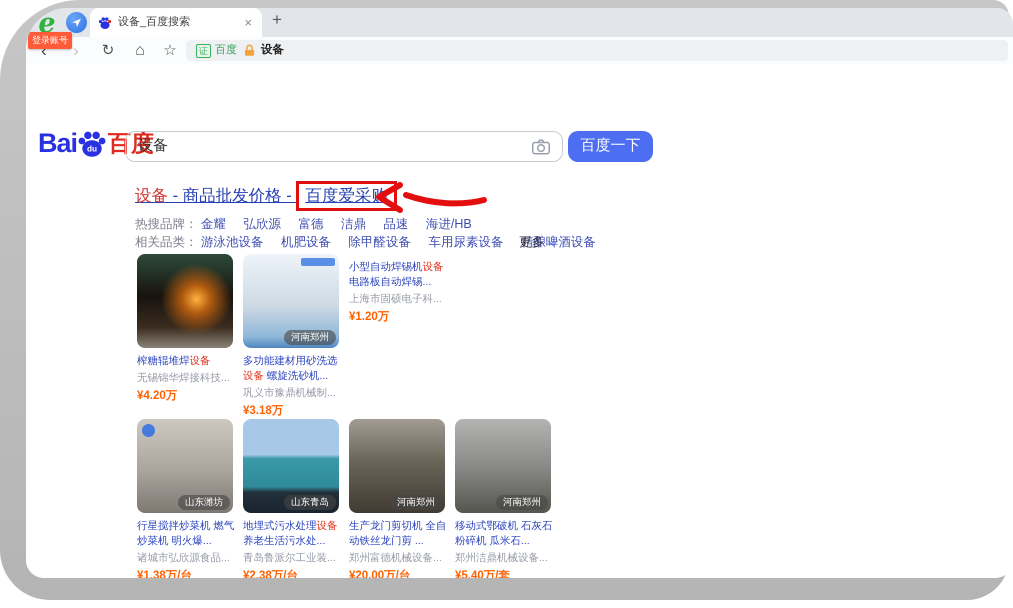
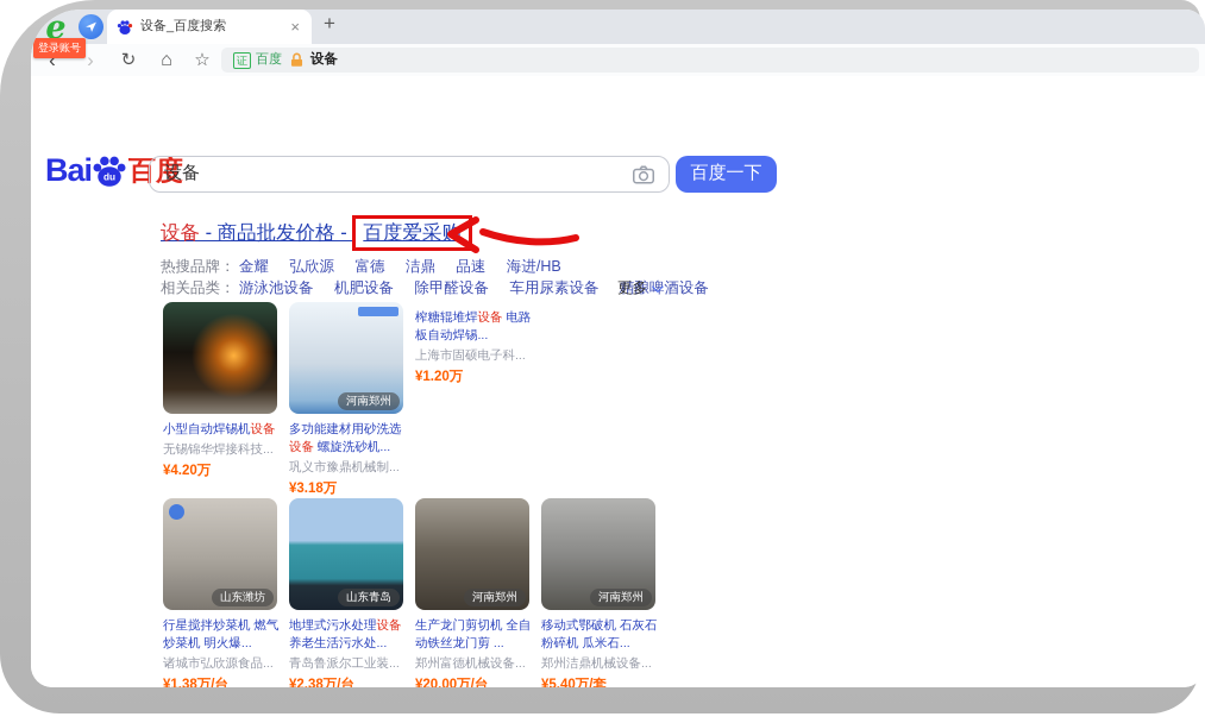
  e
  设备_百度搜索
  ×
  +
  登录账号
  ‹
  ›
  ↻
  ⌂
  ☆
  证
  百度
  设备
  Bai
  du
  百度
  设备
  百度一下
  设备 - 商品批发价格 - 百度爱采
  热搜品牌： 金耀 弘欣源 富德 洁鼎 品速 海进/HB
  相关品类： 游泳池设备 机肥设备 除甲醛设备 车用尿素设备 精酿啤酒设备
  更多
- 榨糖辊堆焊设备
+ 小型自动焊锡机设备
  无锡锦华焊接科技...
  ¥4.20万
  河南郑州
  多功能建材用砂洗选设备 螺旋洗砂机...
  巩义市豫鼎机械制...
  ¥3.18万
- 小型自动焊锡机设备 电路板自动焊锡...
+ 榨糖辊堆焊设备 电路板自动焊锡...
  上海市固硕电子科...
  ¥1.20万
  山东潍坊
  行星搅拌炒菜机 燃气炒菜机 明火爆...
  诸城市弘欣源食品...
  ¥1.38万/台
  山东青岛
  地埋式污水处理设备 养老生活污水处...
  青岛鲁派尔工业装...
  ¥2.38万/台
  河南郑州
  生产龙门剪切机 全自动铁丝龙门剪 ...
  郑州富德机械设备...
  ¥20.00万/台
  河南郑州
  移动式鄂破机 石灰石粉碎机 瓜米石...
  郑州洁鼎机械设备...
  ¥5.40万/套
